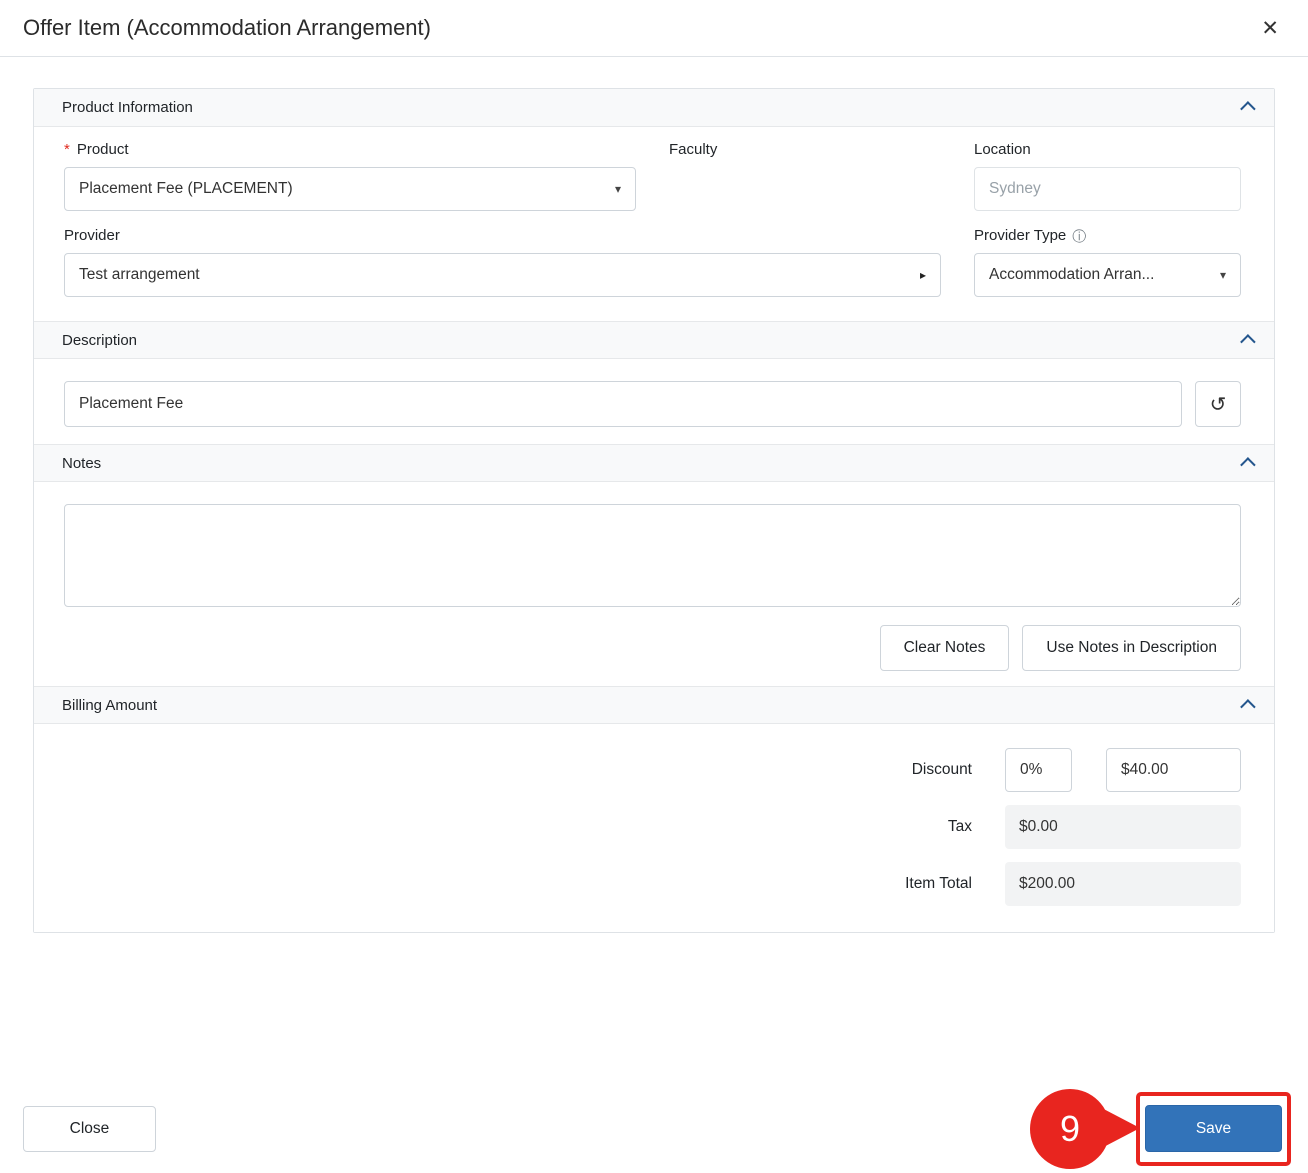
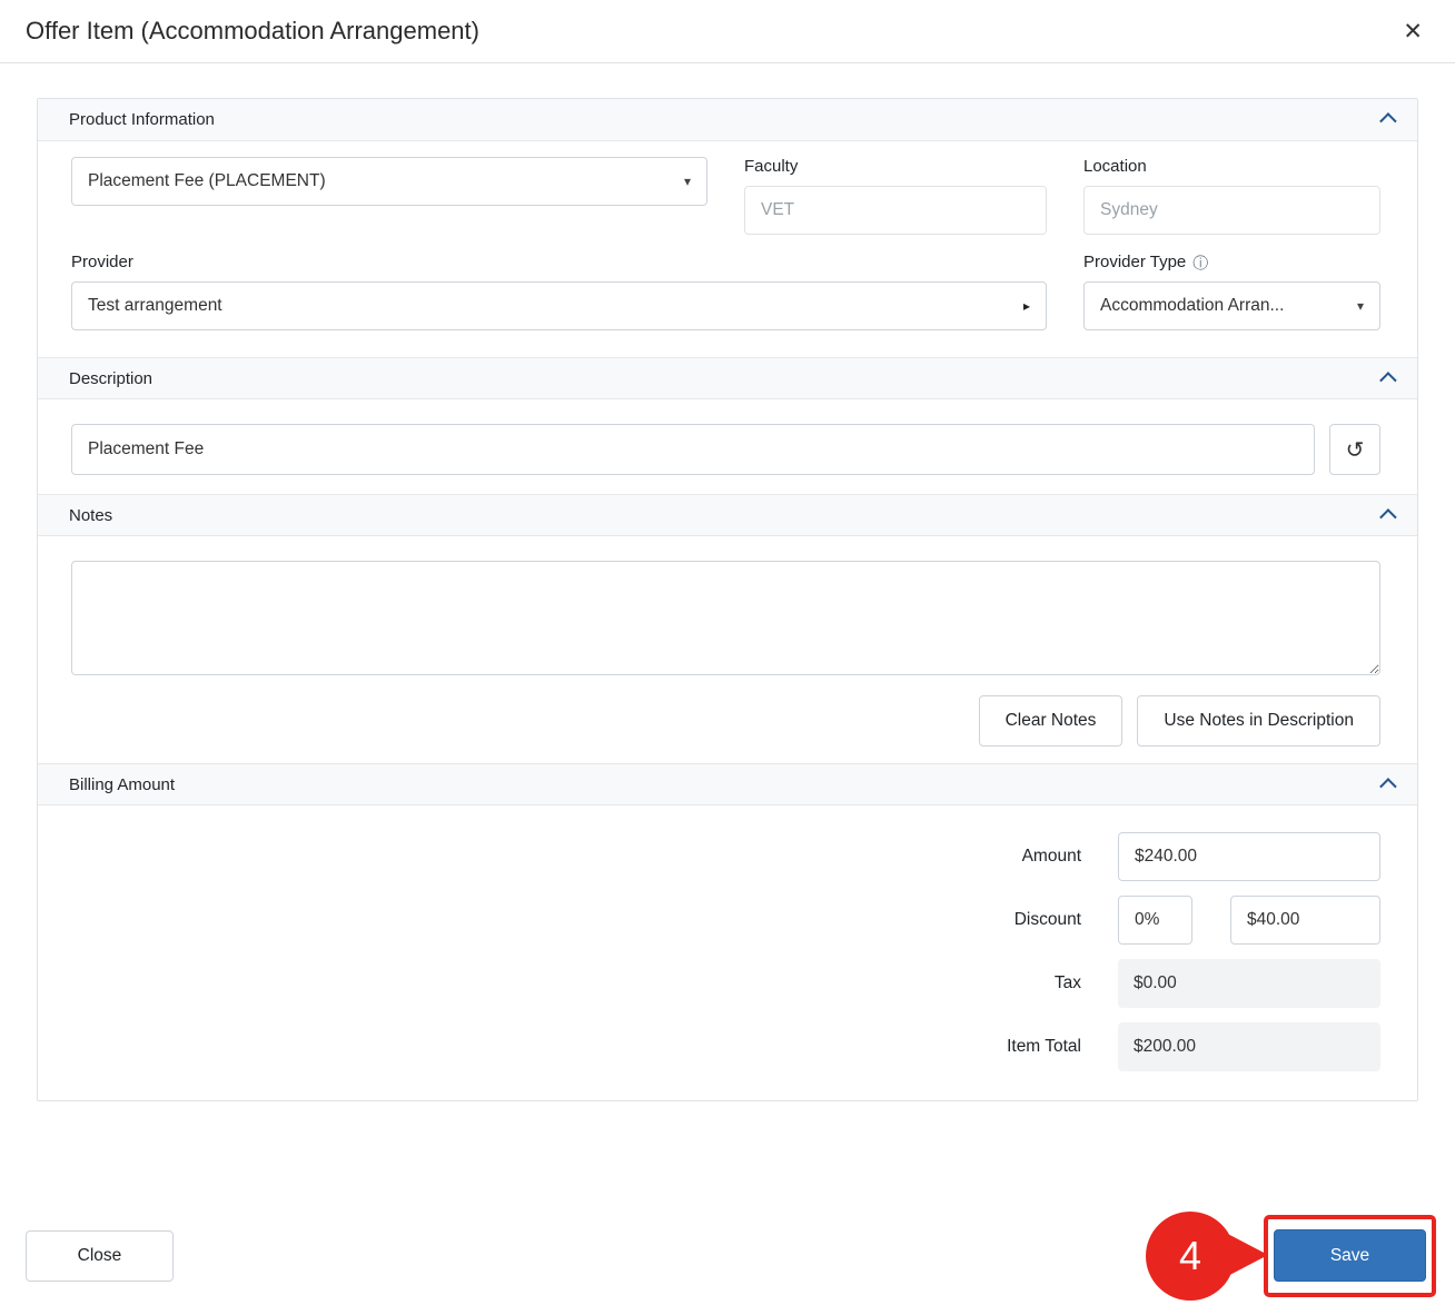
  Offer Item (Accommodation Arrangement)
  ✕
  Product Information
- *
- Product
  Placement Fee (PLACEMENT)
  ▾
  Faculty
+ VET
  Location
  Sydney
  Provider
  Test arrangement
  ▸
  Provider Type
  ⓘ
  Accommodation Arran...
  ▾
  Description
  Placement Fee
  ↺
  Notes
  Clear Notes
  Use Notes in Description
  Billing Amount
+ Amount
+ $240.00
  Discount
  0%
  $40.00
  Tax
  $0.00
  Item Total
  $200.00
  Close
- 9
+ 4
  Save
